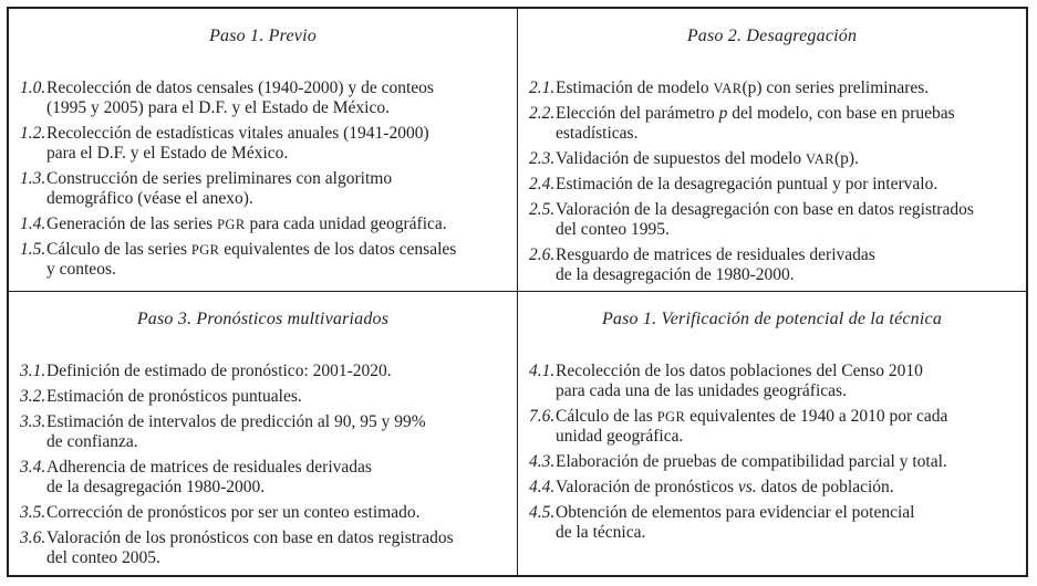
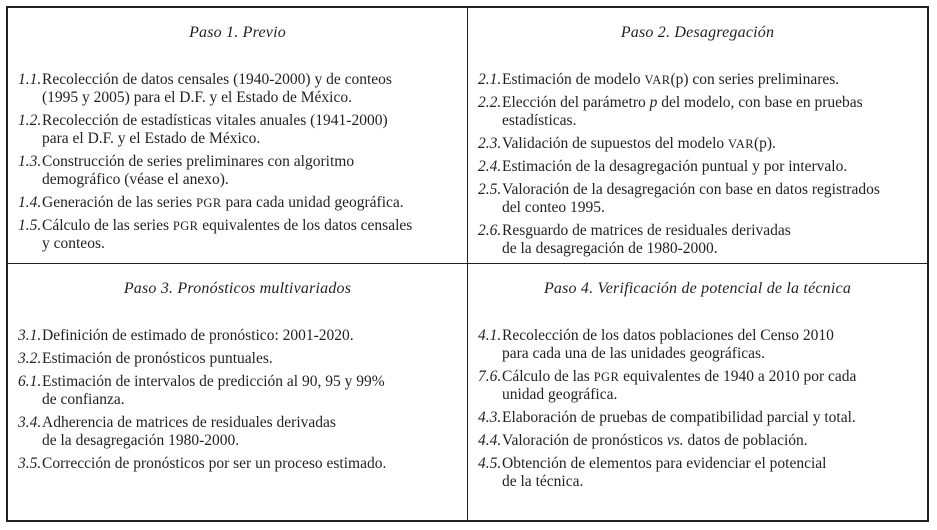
  Paso 1. Previo
- 1.0.
+ 1.1.
  Recolección de datos censales (1940-2000) y de conteos
  (1995 y 2005) para el D.F. y el Estado de México.
  1.2.
  Recolección de estadísticas vitales anuales (1941-2000)
  para el D.F. y el Estado de México.
  1.3.
  Construcción de series preliminares con algoritmo
  demográfico (véase el anexo).
  1.4.
  Generación de las series PGR para cada unidad geográfica.
  1.5.
  Cálculo de las series PGR equivalentes de los datos censales
  y conteos.
  Paso 2. Desagregación
  2.1.
  Estimación de modelo VAR(p) con series preliminares.
  2.2.
  Elección del parámetro p del modelo, con base en pruebas
  estadísticas.
  2.3.
  Validación de supuestos del modelo VAR(p).
  2.4.
  Estimación de la desagregación puntual y por intervalo.
  2.5.
  Valoración de la desagregación con base en datos registrados
  del conteo 1995.
  2.6.
  Resguardo de matrices de residuales derivadas
  de la desagregación de 1980-2000.
  Paso 3. Pronósticos multivariados
  3.1.
  Definición de estimado de pronóstico: 2001-2020.
  3.2.
  Estimación de pronósticos puntuales.
- 3.3.
+ 6.1.
  Estimación de intervalos de predicción al 90, 95 y 99%
  de confianza.
  3.4.
  Adherencia de matrices de residuales derivadas
  de la desagregación 1980-2000.
  3.5.
- Corrección de pronósticos por ser un conteo estimado.
+ Corrección de pronósticos por ser un proceso estimado.
- 3.6.
- Valoración de los pronósticos con base en datos registrados
- del conteo 2005.
- Paso 1. Verificación de potencial de la técnica
+ Paso 4. Verificación de potencial de la técnica
  4.1.
  Recolección de los datos poblaciones del Censo 2010
  para cada una de las unidades geográficas.
  7.6.
  Cálculo de las PGR equivalentes de 1940 a 2010 por cada
  unidad geográfica.
  4.3.
  Elaboración de pruebas de compatibilidad parcial y total.
  4.4.
  Valoración de pronósticos vs. datos de población.
  4.5.
  Obtención de elementos para evidenciar el potencial
  de la técnica.
